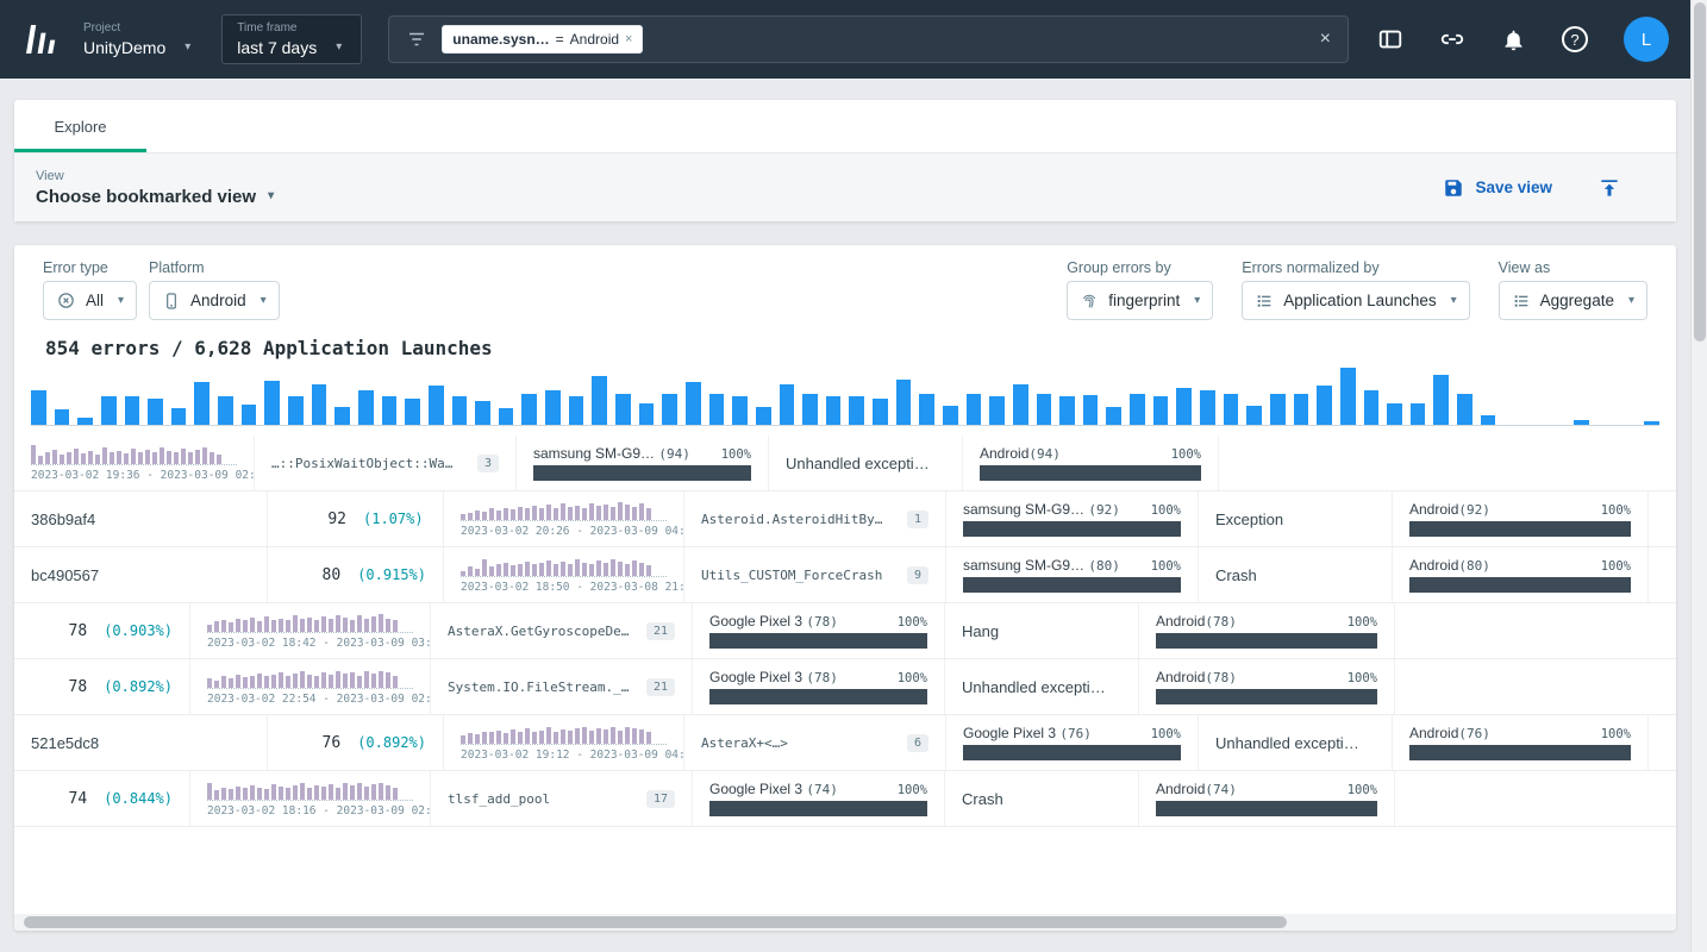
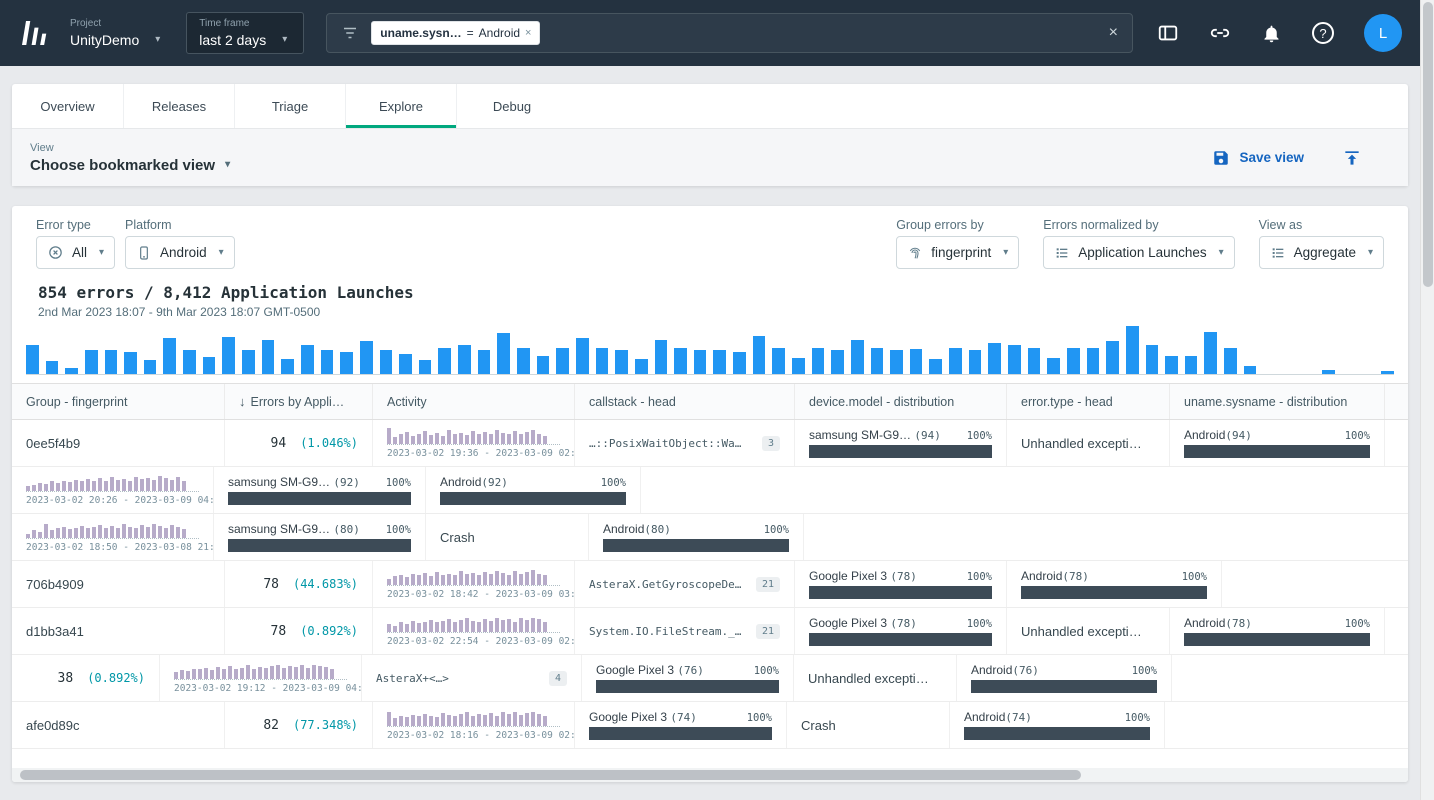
  Project
  UnityDemo
  ▾
  Time frame
- last 7 days
+ last 2 days
  ▾
  uname.sysn…
  =
  Android
  ×
  ×
  ?
  L
+ Overview
+ Releases
+ Triage
  Explore
+ Debug
  View
  Choose bookmarked view
  ▾
  Save view
  Error type
  All
  ▾
  Platform
  Android
  ▾
  Group errors by
  fingerprint
  ▾
  Errors normalized by
  Application Launches
  ▾
  View as
  Aggregate
  ▾
- 854 errors / 6,628 Application Launches
+ 854 errors / 8,412 Application Launches
+ 2nd Mar 2023 18:07 - 9th Mar 2023 18:07 GMT-0500
+ Group - fingerprint
+ ↓
+ Errors by Appli…
+ Activity
+ callstack - head
+ device.model - distribution
+ error.type - head
+ uname.sysname - distribution
+ 0ee5f4b9
+ 94
+ (1.046%)
  2023-03-02 19:36 - 2023-03-09 02:
  …::PosixWaitObject::Wa…
  3
  samsung SM-G9… (94)
  100%
  Unhandled excepti…
  Android(94)
  100%
- 386b9af4
- 92
- (1.07%)
  2023-03-02 20:26 - 2023-03-09 04:
- Asteroid.AsteroidHitBy…
- 1
  samsung SM-G9… (92)
  100%
- Exception
  Android(92)
  100%
- bc490567
- 80
- (0.915%)
  2023-03-02 18:50 - 2023-03-08 21:
- Utils_CUSTOM_ForceCrash
- 9
  samsung SM-G9… (80)
  100%
  Crash
  Android(80)
  100%
+ 706b4909
  78
- (0.903%)
+ (44.683%)
  2023-03-02 18:42 - 2023-03-09 03:
  AsteraX.GetGyroscopeDe…
  21
  Google Pixel 3 (78)
  100%
- Hang
  Android(78)
  100%
+ d1bb3a41
  78
  (0.892%)
  2023-03-02 22:54 - 2023-03-09 02:
  System.IO.FileStream._…
  21
  Google Pixel 3 (78)
  100%
  Unhandled excepti…
  Android(78)
  100%
- 521e5dc8
- 76
+ 38
  (0.892%)
  2023-03-02 19:12 - 2023-03-09 04:
  AsteraX+<…>
- 6
+ 4
  Google Pixel 3 (76)
  100%
  Unhandled excepti…
  Android(76)
  100%
+ afe0d89c
- 74
+ 82
- (0.844%)
+ (77.348%)
  2023-03-02 18:16 - 2023-03-09 02:
- tlsf_add_pool
- 17
  Google Pixel 3 (74)
  100%
  Crash
  Android(74)
  100%
